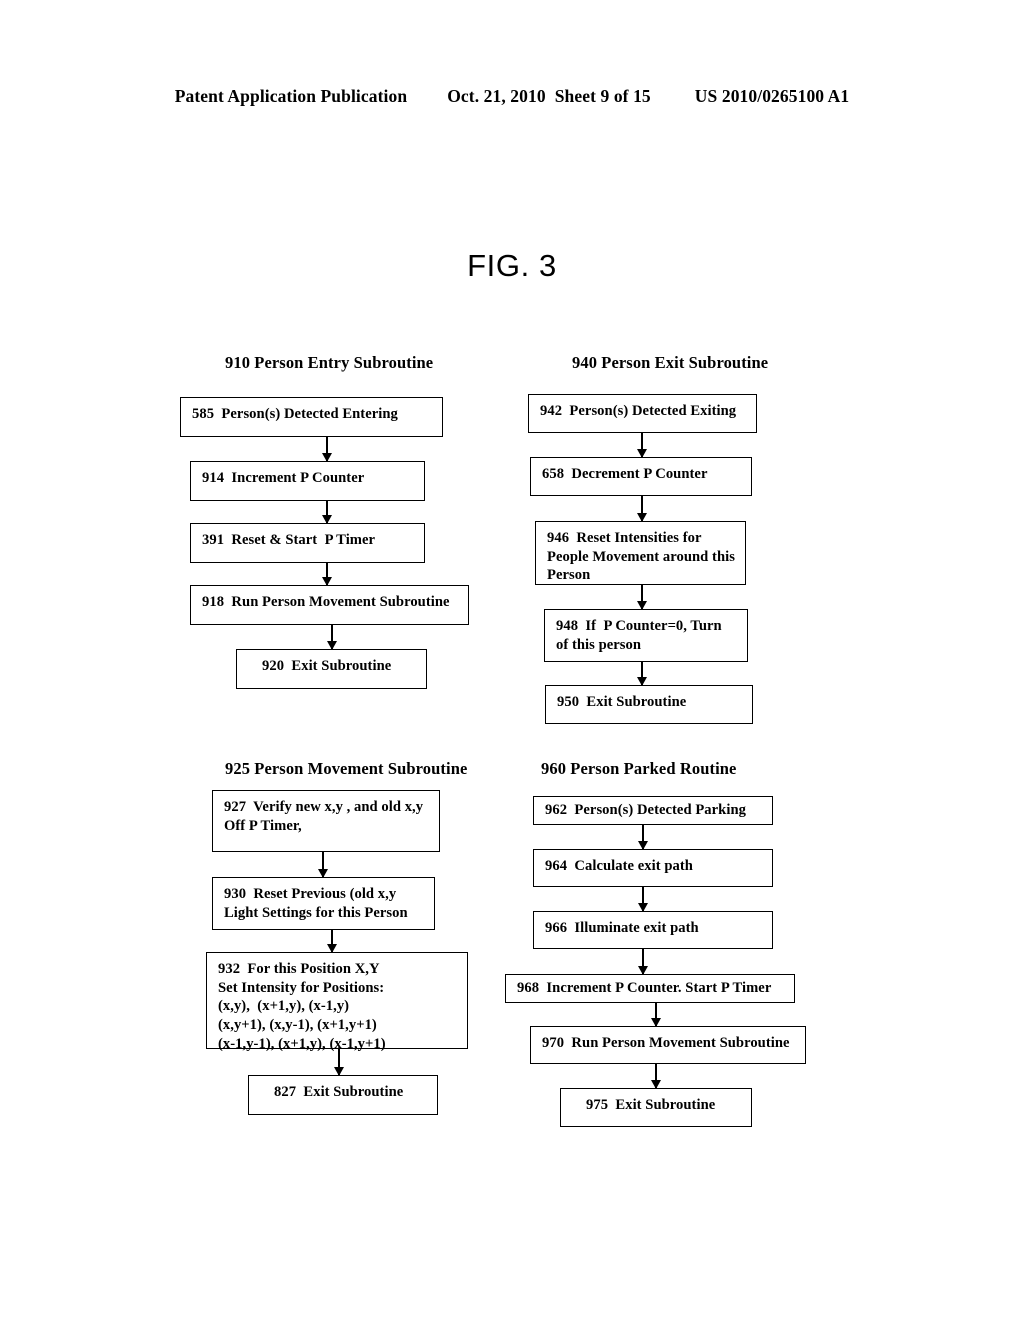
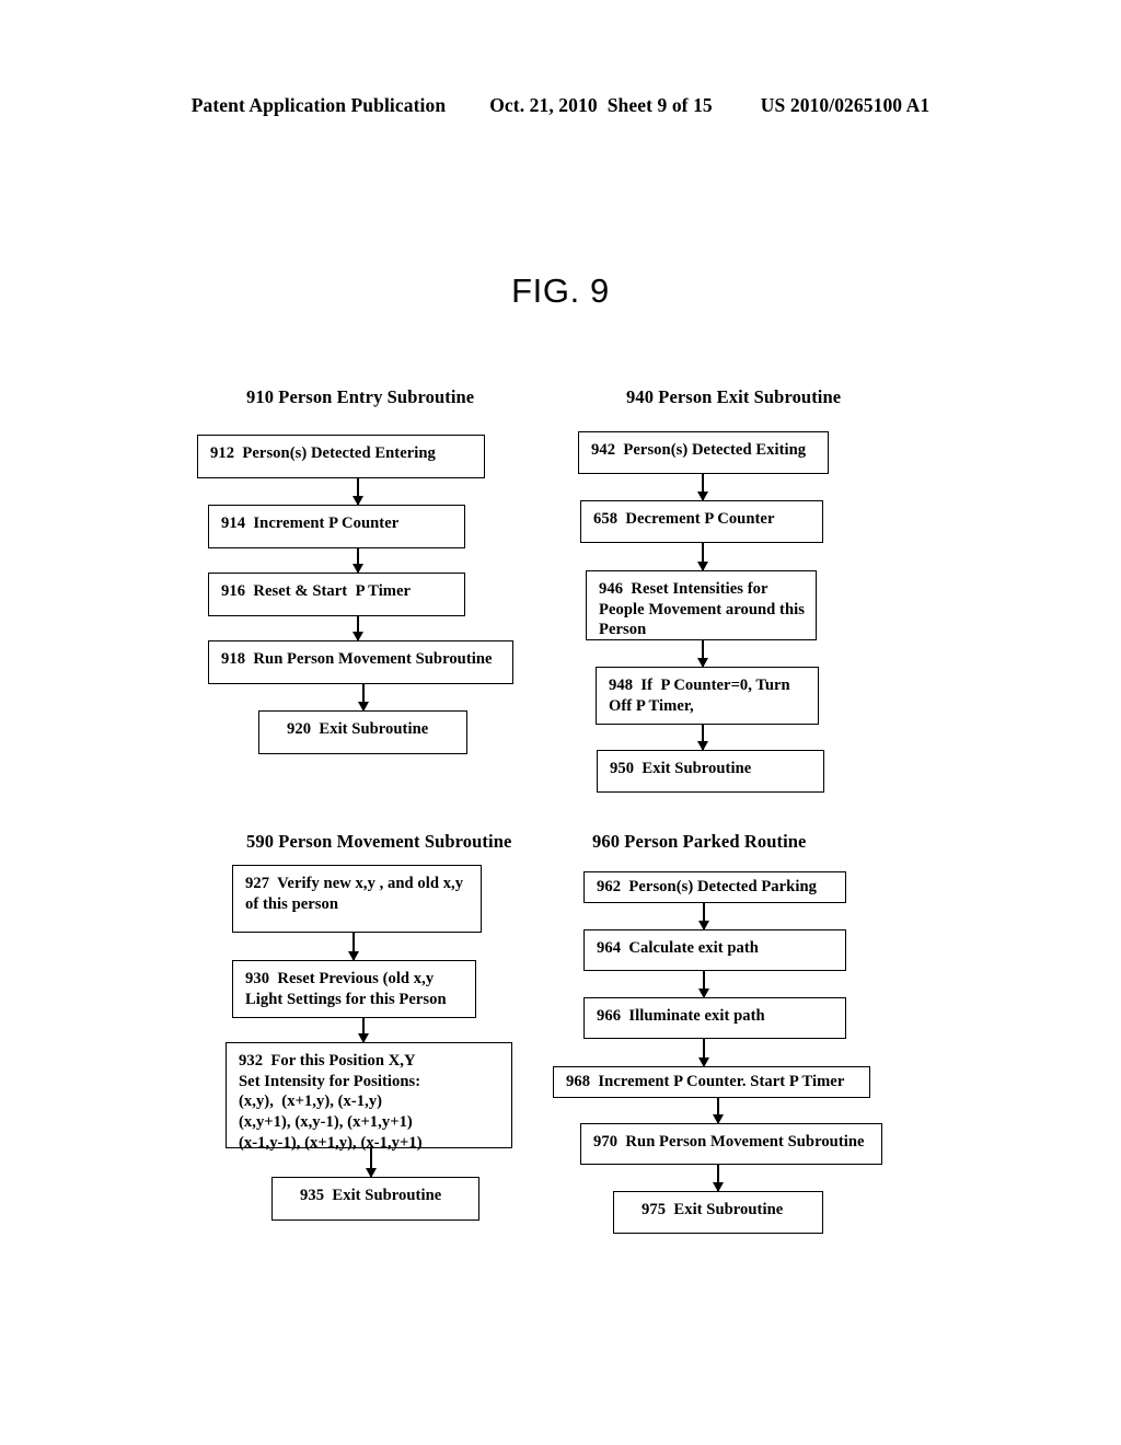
  Patent Application Publication
  Oct. 21, 2010
  Sheet 9 of 15
  US 2010/0265100 A1
- FIG. 3
+ FIG. 9
  910 Person Entry Subroutine
- 585 Person(s) Detected Entering
+ 912 Person(s) Detected Entering
  914 Increment P Counter
- 391 Reset & Start P Timer
+ 916 Reset & Start P Timer
  918 Run Person Movement Subroutine
  920 Exit Subroutine
  940 Person Exit Subroutine
  942 Person(s) Detected Exiting
  658 Decrement P Counter
  946 Reset Intensities for
  People Movement around this
  Person
  948 If P Counter=0, Turn
- of this person
+ Off P Timer,
  950 Exit Subroutine
- 925 Person Movement Subroutine
+ 590 Person Movement Subroutine
  927 Verify new x,y , and old x,y
- Off P Timer,
+ of this person
  930 Reset Previous (old x,y
  Light Settings for this Person
  932 For this Position X,Y
  Set Intensity for Positions:
  (x,y), (x+1,y), (x-1,y)
  (x,y+1), (x,y-1), (x+1,y+1)
  (x-1,y-1), (x+1,y), (x-1,y+1)
- 827 Exit Subroutine
+ 935 Exit Subroutine
  960 Person Parked Routine
  962 Person(s) Detected Parking
  964 Calculate exit path
  966 Illuminate exit path
  968 Increment P Counter. Start P Timer
  970 Run Person Movement Subroutine
  975 Exit Subroutine
